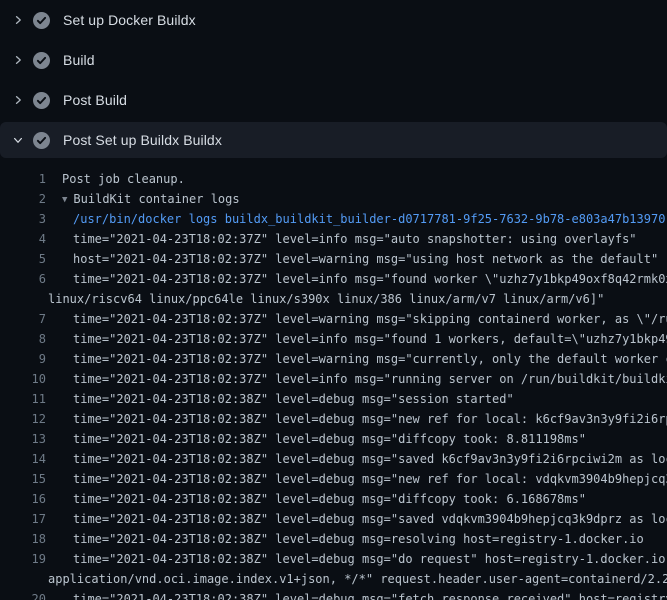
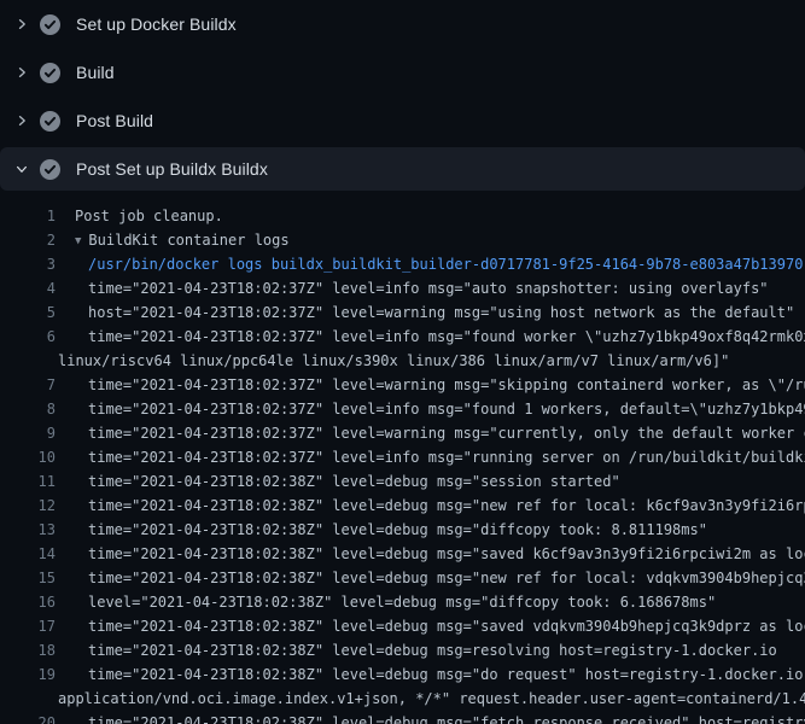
  Set up Docker Buildx
  Build
  Post Build
  Post Set up Buildx Buildx
  1
  Post job cleanup.
  2
  ▼ BuildKit container logs
  3
- /usr/bin/docker logs buildx_buildkit_builder-d0717781-9f25-7632-9b78-e803a47b13970
+ /usr/bin/docker logs buildx_buildkit_builder-d0717781-9f25-4164-9b78-e803a47b13970
  4
  time="2021-04-23T18:02:37Z" level=info msg="auto snapshotter: using overlayfs"
  5
  host="2021-04-23T18:02:37Z" level=warning msg="using host network as the default"
  6
  time="2021-04-23T18:02:37Z" level=info msg="found worker \"uzhz7y1bkp49oxf8q42rmk0
  linux/riscv64 linux/ppc64le linux/s390x linux/386 linux/arm/v7 linux/arm/v6]"
  7
  time="2021-04-23T18:02:37Z" level=warning msg="skipping containerd worker, as \"/r
  8
  time="2021-04-23T18:02:37Z" level=info msg="found 1 workers, default=\"uzhz7y1bkp4
  9
  time="2021-04-23T18:02:37Z" level=warning msg="currently, only the default worker
  10
  time="2021-04-23T18:02:37Z" level=info msg="running server on /run/buildkit/buildk
  11
  time="2021-04-23T18:02:38Z" level=debug msg="session started"
  12
  time="2021-04-23T18:02:38Z" level=debug msg="new ref for local: k6cf9av3n3y9fi2i6r
  13
  time="2021-04-23T18:02:38Z" level=debug msg="diffcopy took: 8.811198ms"
  14
  time="2021-04-23T18:02:38Z" level=debug msg="saved k6cf9av3n3y9fi2i6rpciwi2m as lo
  15
  time="2021-04-23T18:02:38Z" level=debug msg="new ref for local: vdqkvm3904b9hepjcq
  16
- time="2021-04-23T18:02:38Z" level=debug msg="diffcopy took: 6.168678ms"
+ level="2021-04-23T18:02:38Z" level=debug msg="diffcopy took: 6.168678ms"
  17
  time="2021-04-23T18:02:38Z" level=debug msg="saved vdqkvm3904b9hepjcq3k9dprz as lo
  18
  time="2021-04-23T18:02:38Z" level=debug msg=resolving host=registry-1.docker.io
  19
  time="2021-04-23T18:02:38Z" level=debug msg="do request" host=registry-1.docker.io
- application/vnd.oci.image.index.v1+json, */*" request.header.user-agent=containerd/2.2
+ application/vnd.oci.image.index.v1+json, */*" request.header.user-agent=containerd/1.4
  20
  time="2021-04-23T18:02:38Z" level=debug msg="fetch response received" host=registr
